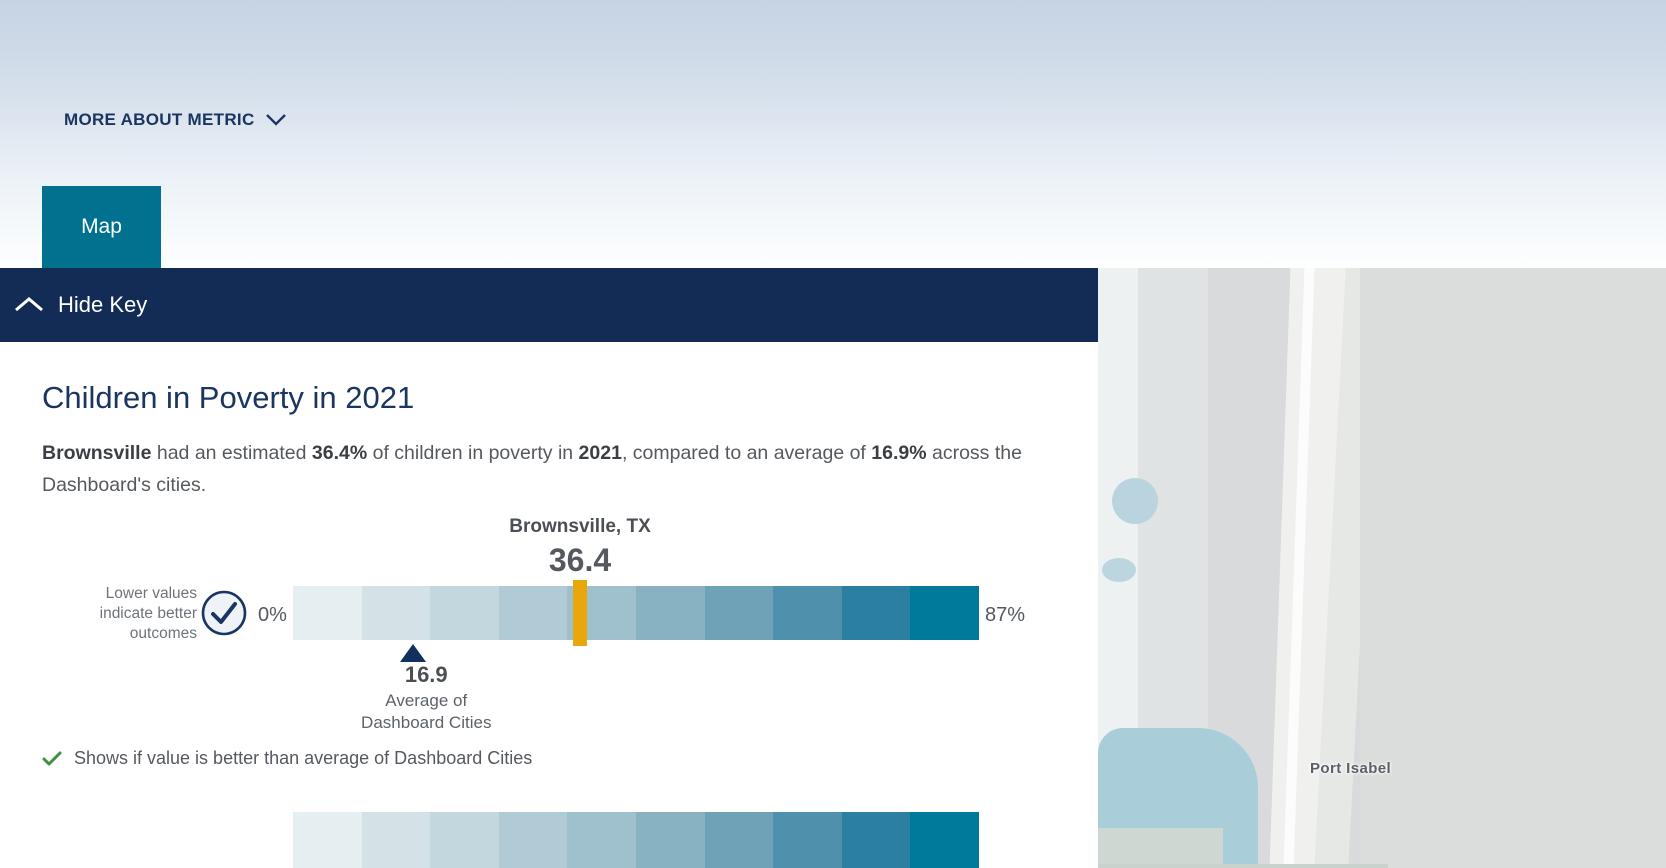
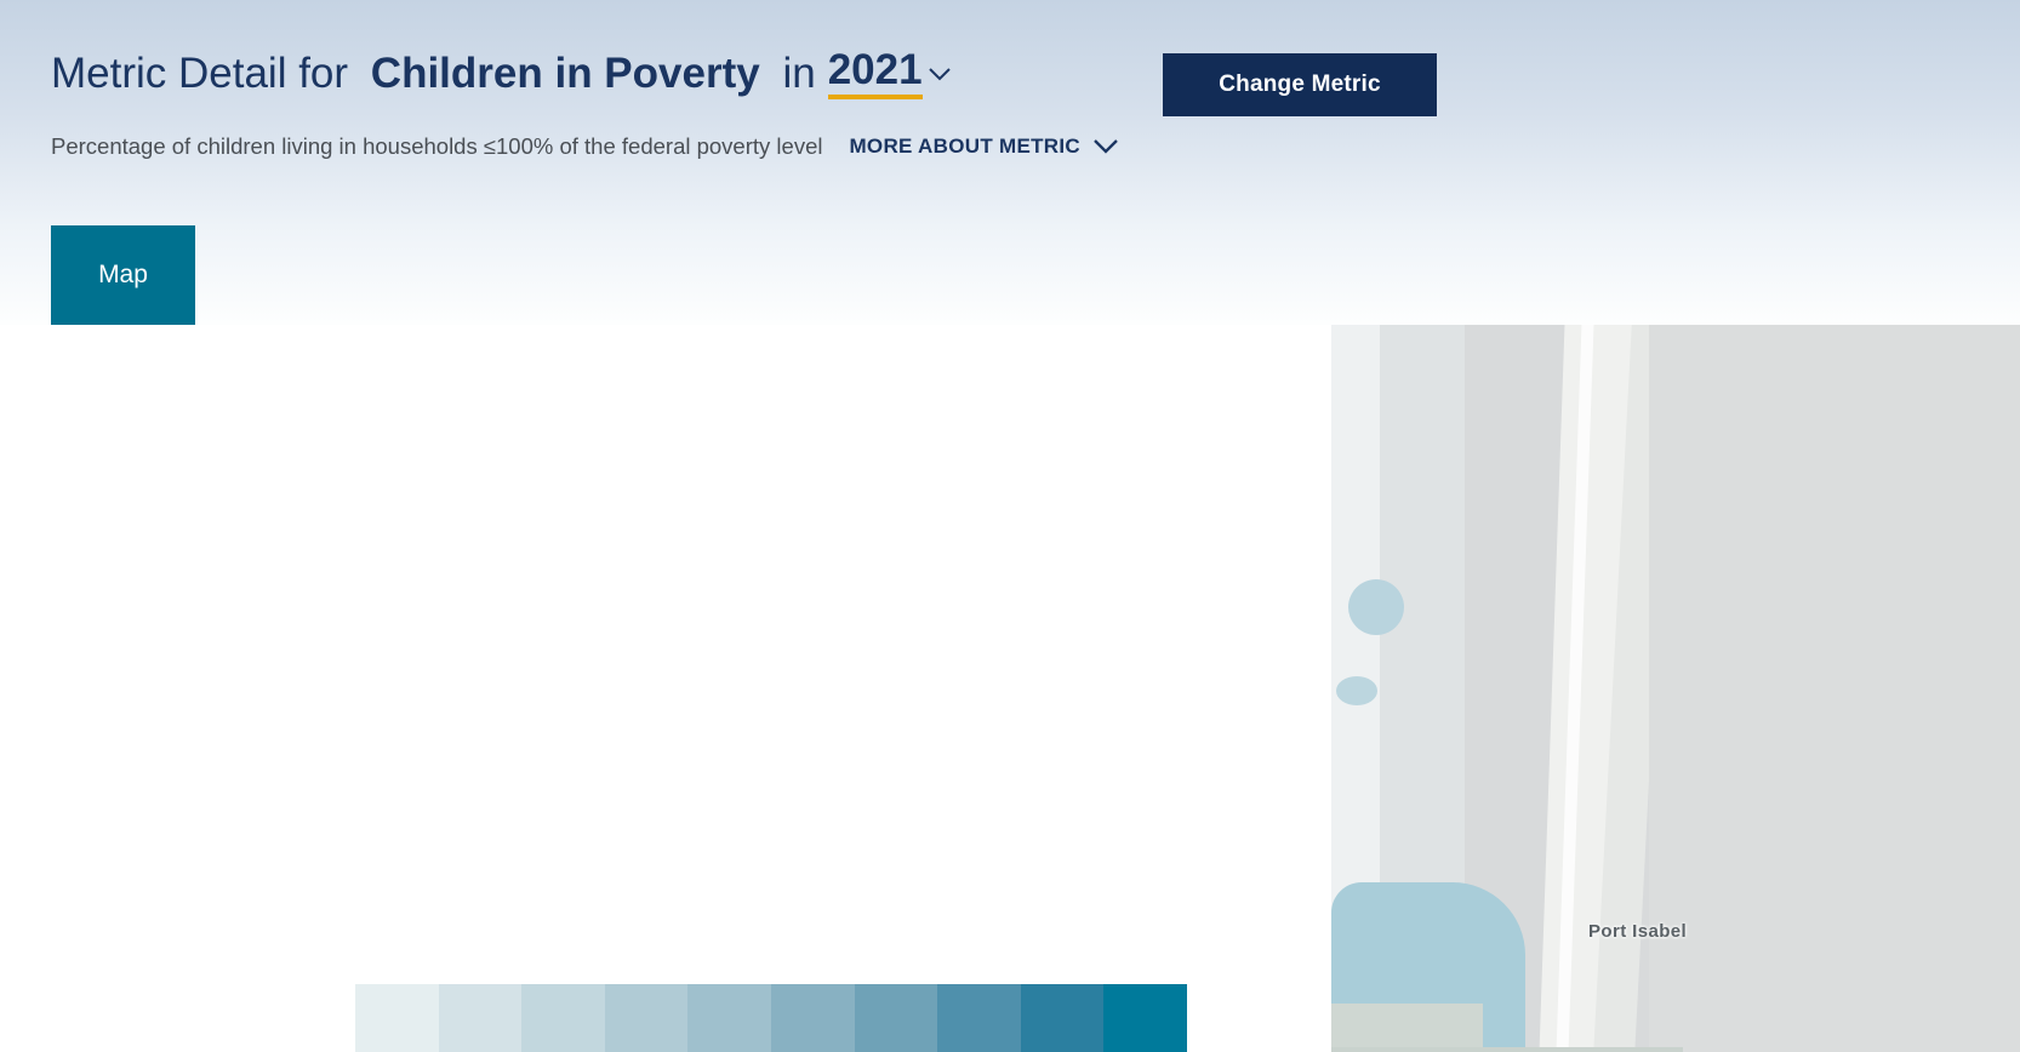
+ Metric Detail for Children in Poverty in
+ 2021
+ Change Metric
+ Percentage of children living in households ≤100% of the federal poverty level
  MORE ABOUT METRIC
  Map
  Port Isabel
- Hide Key
- Children in Poverty in 2021
- Brownsville had an estimated 36.4% of children in poverty in 2021, compared to an average of 16.9% across the Dashboard's cities.
- Brownsville, TX
- 36.4
- Lower values indicate better outcomes
- 0%
- 87%
- 16.9
- Average of
- Dashboard Cities
- Shows if value is better than average of Dashboard Cities
